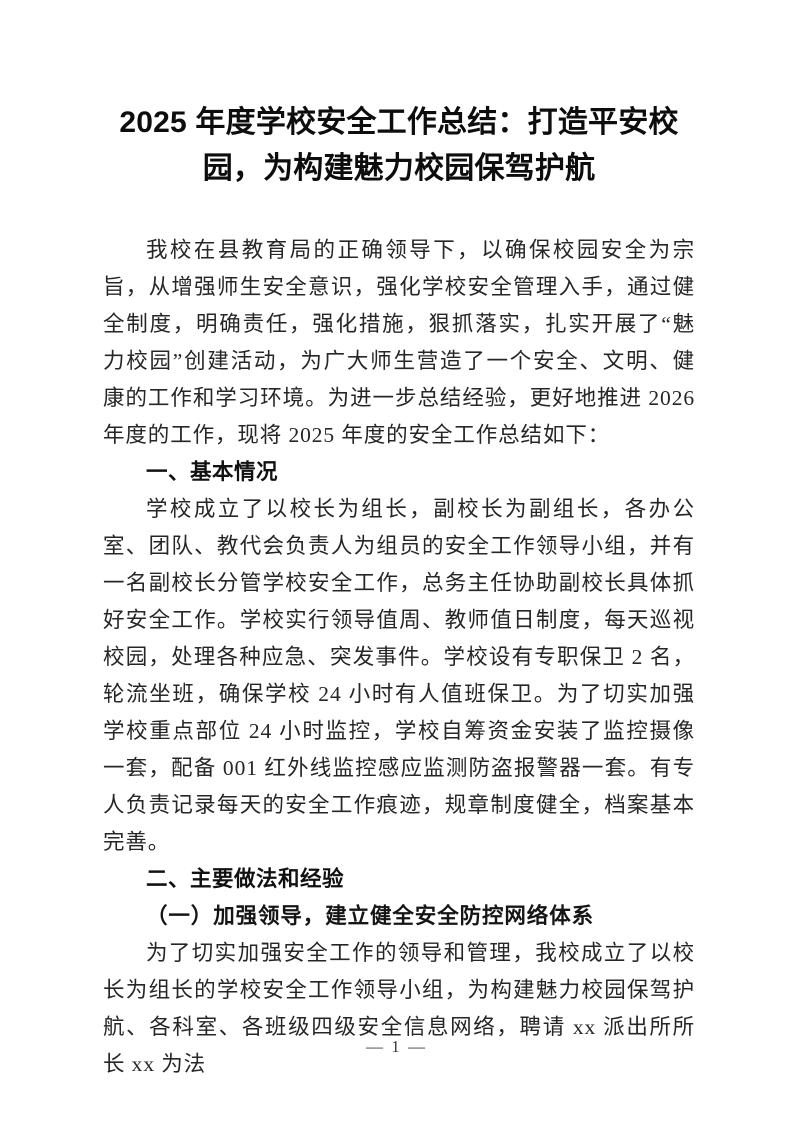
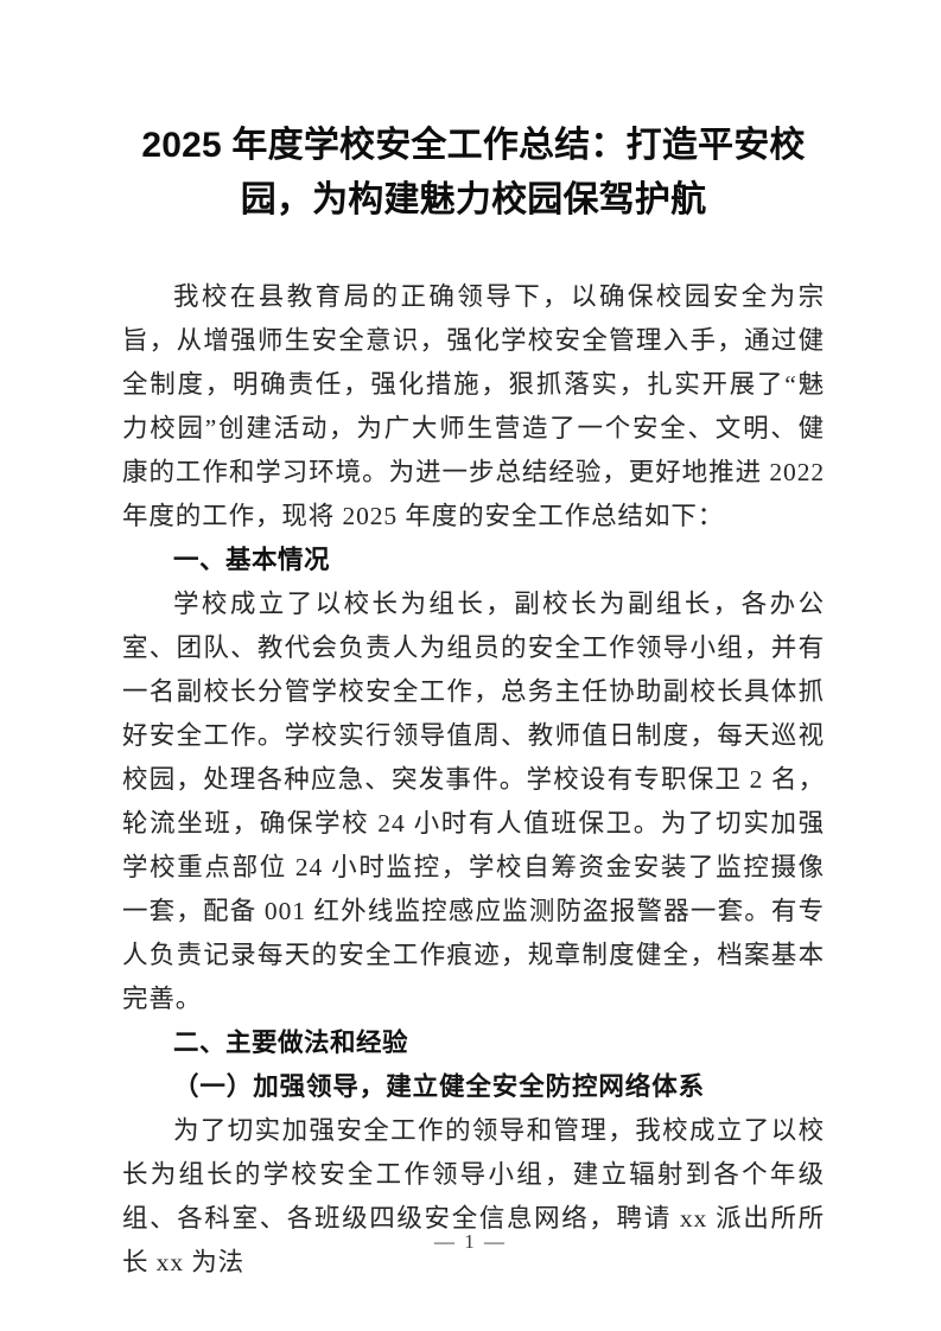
  2025 年度学校安全工作总结：打造平安校园，为构建魅力校园保驾护航
- 我校在县教育局的正确领导下，以确保校园安全为宗旨，从增强师生安全意识，强化学校安全管理入手，通过健全制度，明确责任，强化措施，狠抓落实，扎实开展了“魅力校园”创建活动，为广大师生营造了一个安全、文明、健康的工作和学习环境。为进一步总结经验，更好地推进 2026 年度的工作，现将 2025 年度的安全工作总结如下：
+ 我校在县教育局的正确领导下，以确保校园安全为宗旨，从增强师生安全意识，强化学校安全管理入手，通过健全制度，明确责任，强化措施，狠抓落实，扎实开展了“魅力校园”创建活动，为广大师生营造了一个安全、文明、健康的工作和学习环境。为进一步总结经验，更好地推进 2022 年度的工作，现将 2025 年度的安全工作总结如下：
  一、基本情况
  学校成立了以校长为组长，副校长为副组长，各办公室、团队、教代会负责人为组员的安全工作领导小组，并有一名副校长分管学校安全工作，总务主任协助副校长具体抓好安全工作。学校实行领导值周、教师值日制度，每天巡视校园，处理各种应急、突发事件。学校设有专职保卫 2 名，轮流坐班，确保学校 24 小时有人值班保卫。为了切实加强学校重点部位 24 小时监控，学校自筹资金安装了监控摄像一套，配备 001 红外线监控感应监测防盗报警器一套。有专人负责记录每天的安全工作痕迹，规章制度健全，档案基本完善。
  二、主要做法和经验
  （一）加强领导，建立健全安全防控网络体系
- 为了切实加强安全工作的领导和管理，我校成立了以校长为组长的学校安全工作领导小组，为构建魅力校园保驾护航、各科室、各班级四级安全信息网络，聘请 xx 派出所所长 xx 为法
+ 为了切实加强安全工作的领导和管理，我校成立了以校长为组长的学校安全工作领导小组，建立辐射到各个年级组、各科室、各班级四级安全信息网络，聘请 xx 派出所所长 xx 为法
  — 1 —
